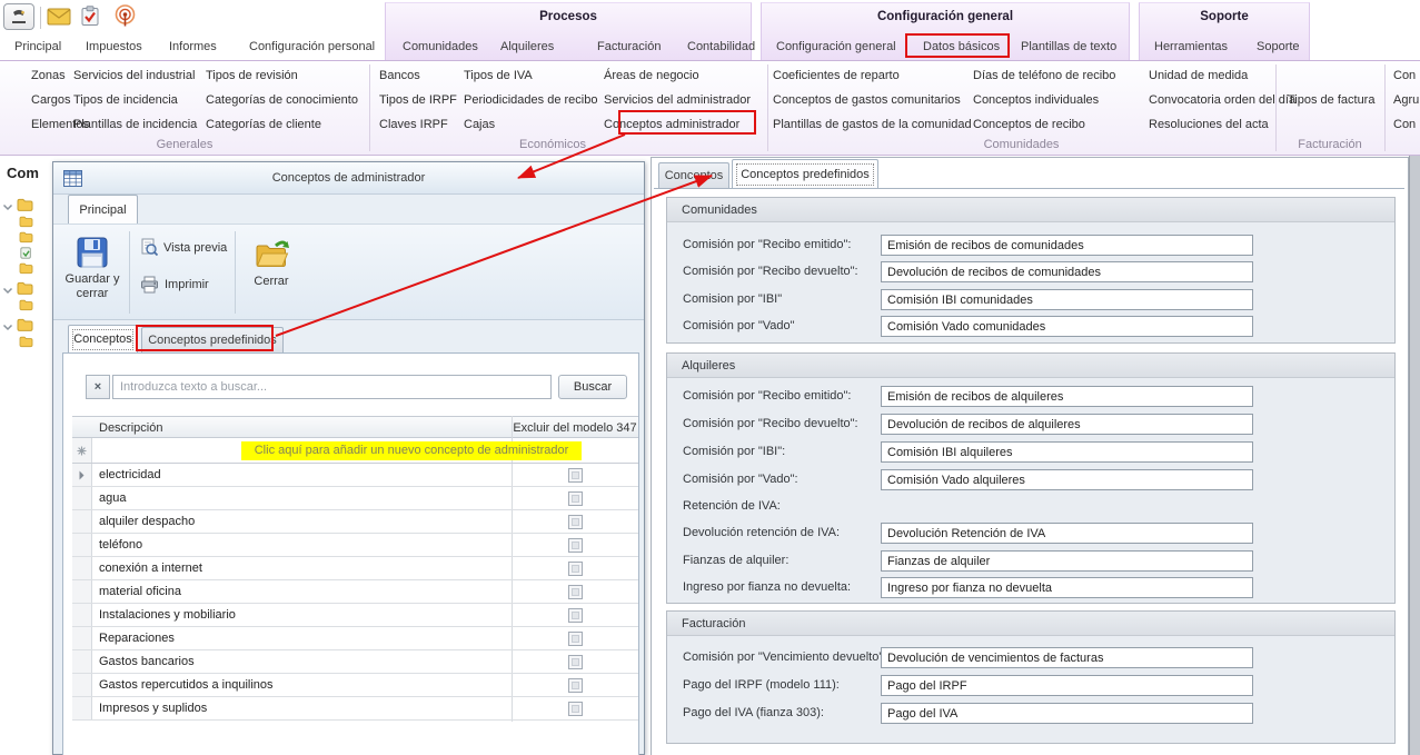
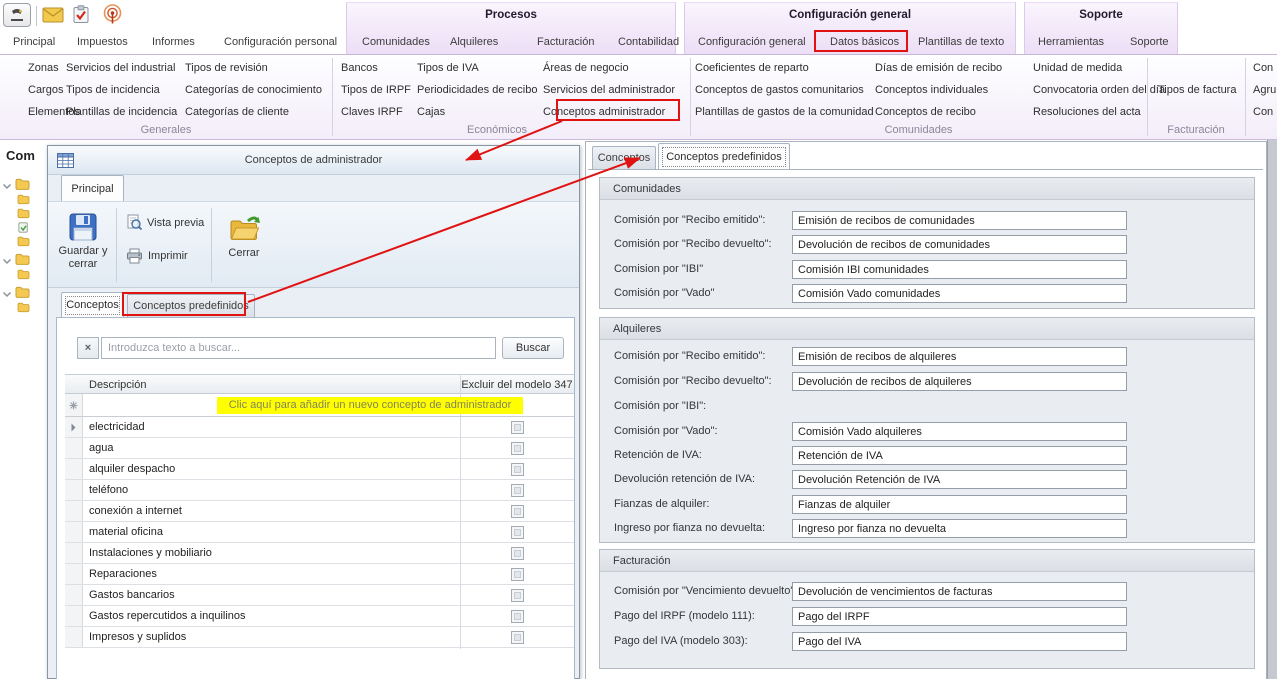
  Principal
  Impuestos
  Informes
  Configuración personal
  Procesos
  Configuración general
  Soporte
  Comunidades
  Alquileres
  Facturación
  Contabilidad
  Configuración general
  Datos básicos
  Plantillas de texto
  Herramientas
  Soporte
  Zonas
  Cargos
  Elementos
  Servicios del industrial
  Tipos de incidencia
  Plantillas de incidencia
  Tipos de revisión
  Categorías de conocimiento
  Categorías de cliente
  Generales
  Bancos
  Tipos de IRPF
  Claves IRPF
  Tipos de IVA
  Periodicidades de recibo
  Cajas
  Áreas de negocio
  Servicios del administrador
  Conceptos administrador
  Económicos
  Coeficientes de reparto
  Conceptos de gastos comunitarios
  Plantillas de gastos de la comunidad
- Días de teléfono de recibo
+ Días de emisión de recibo
  Conceptos individuales
  Conceptos de recibo
  Unidad de medida
  Convocatoria orden del día
  Resoluciones del acta
  Comunidades
  Tipos de factura
  Facturación
  Con
  Agru
  Con
  Com
  Conceptos de administrador
  Principal
  Guardar y cerrar
  Vista previa
  Imprimir
  Cerrar
  Conceptos
  Conceptos predefinidos
  ×
  Introduzca texto a buscar...
  Buscar
  Descripción
  Excluir del modelo 347
  Clic aquí para añadir un nuevo concepto de administrador
  electricidad
  agua
  alquiler despacho
  teléfono
  conexión a internet
  material oficina
  Instalaciones y mobiliario
  Reparaciones
  Gastos bancarios
  Gastos repercutidos a inquilinos
  Impresos y suplidos
  Concepos
  Conceptos predefinidos
  Comunidades
  Comisión por "Recibo emitido":
  Emisión de recibos de comunidades
  Comisión por "Recibo devuelto":
  Devolución de recibos de comunidades
  Comision por "IBI"
  Comisión IBI comunidades
  Comisión por "Vado"
  Comisión Vado comunidades
  Alquileres
  Comisión por "Recibo emitido":
  Emisión de recibos de alquileres
  Comisión por "Recibo devuelto":
  Devolución de recibos de alquileres
  Comisión por "IBI":
- Comisión IBI alquileres
  Comisión por "Vado":
  Comisión Vado alquileres
  Retención de IVA:
+ Retención de IVA
  Devolución retención de IVA:
  Devolución Retención de IVA
  Fianzas de alquiler:
  Fianzas de alquiler
  Ingreso por fianza no devuelta:
  Ingreso por fianza no devuelta
  Facturación
  Comisión por "Vencimiento devuelto
  Devolución de vencimientos de facturas
  Pago del IRPF (modelo 111):
  Pago del IRPF
- Pago del IVA (fianza 303):
+ Pago del IVA (modelo 303):
  Pago del IVA
